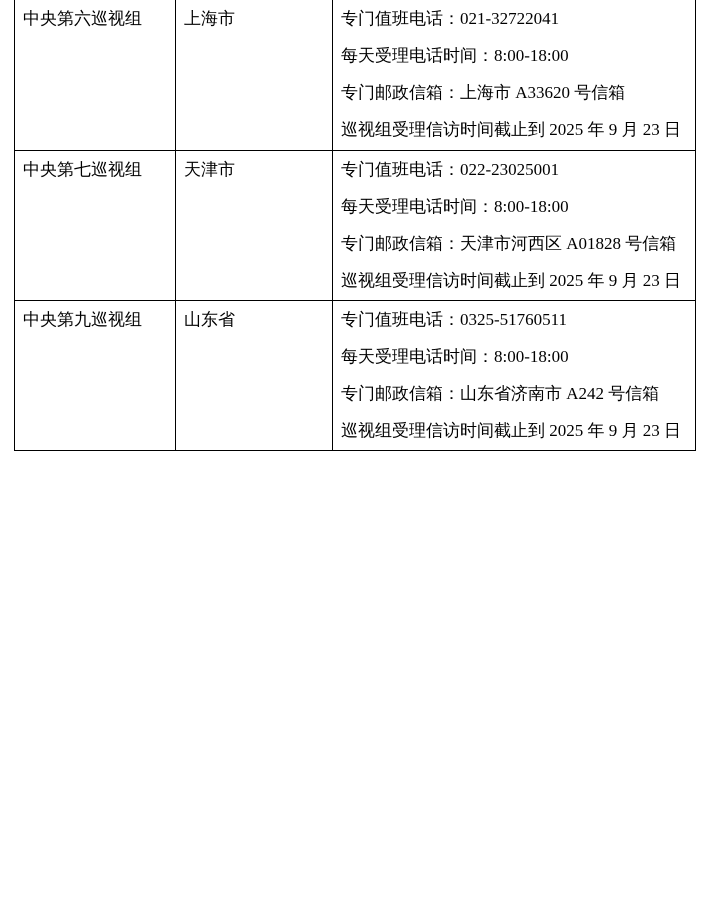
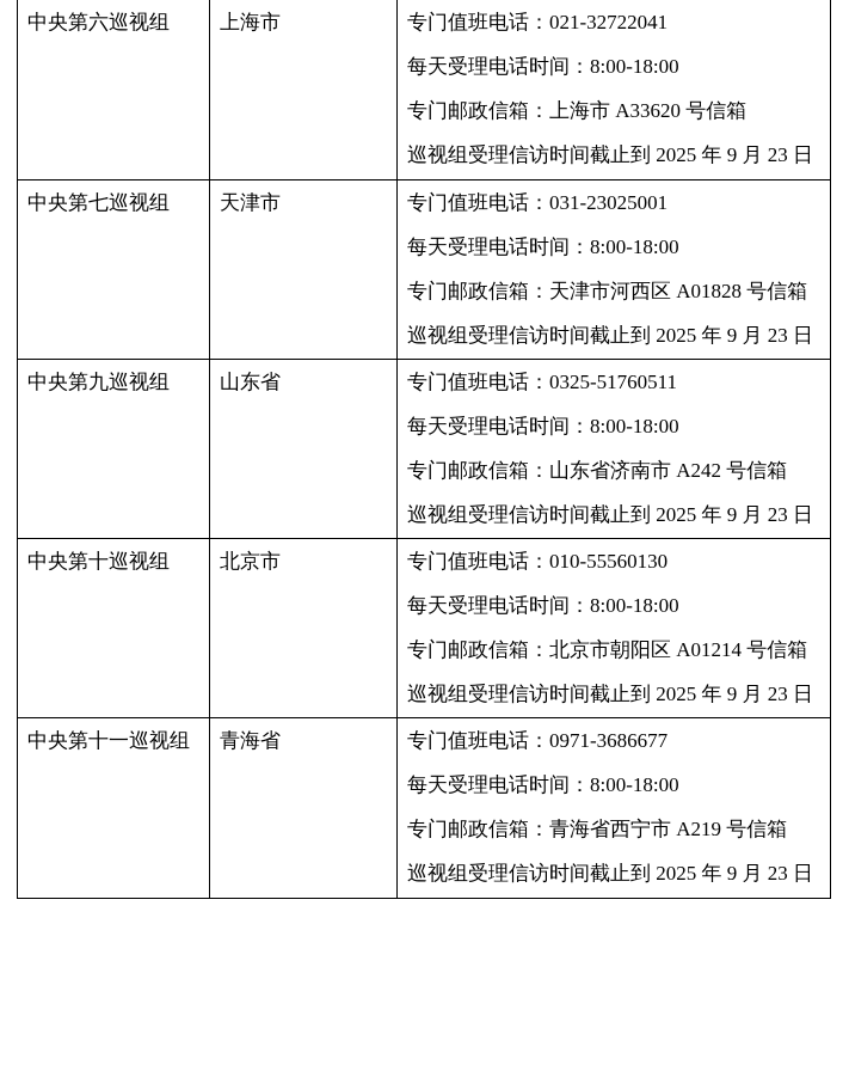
  中央第六巡视组	上海市	专门值班电话：021-32722041 每天受理电话时间：8:00-18:00 专门邮政信箱：上海市 A33620 号信箱 巡视组受理信访时间截止到 2025 年 9 月 23 日
- 中央第七巡视组	天津市	专门值班电话：022-23025001 每天受理电话时间：8:00-18:00 专门邮政信箱：天津市河西区 A01828 号信箱 巡视组受理信访时间截止到 2025 年 9 月 23 日
+ 中央第七巡视组	天津市	专门值班电话：031-23025001 每天受理电话时间：8:00-18:00 专门邮政信箱：天津市河西区 A01828 号信箱 巡视组受理信访时间截止到 2025 年 9 月 23 日
  中央第九巡视组	山东省	专门值班电话：0325-51760511 每天受理电话时间：8:00-18:00 专门邮政信箱：山东省济南市 A242 号信箱 巡视组受理信访时间截止到 2025 年 9 月 23 日
+ 中央第十巡视组	北京市	专门值班电话：010-55560130 每天受理电话时间：8:00-18:00 专门邮政信箱：北京市朝阳区 A01214 号信箱 巡视组受理信访时间截止到 2025 年 9 月 23 日
+ 中央第十一巡视组	青海省	专门值班电话：0971-3686677 每天受理电话时间：8:00-18:00 专门邮政信箱：青海省西宁市 A219 号信箱 巡视组受理信访时间截止到 2025 年 9 月 23 日
